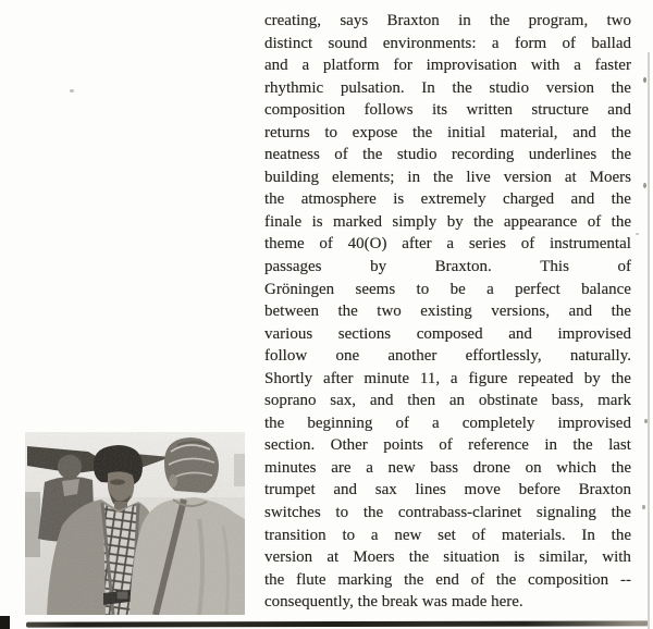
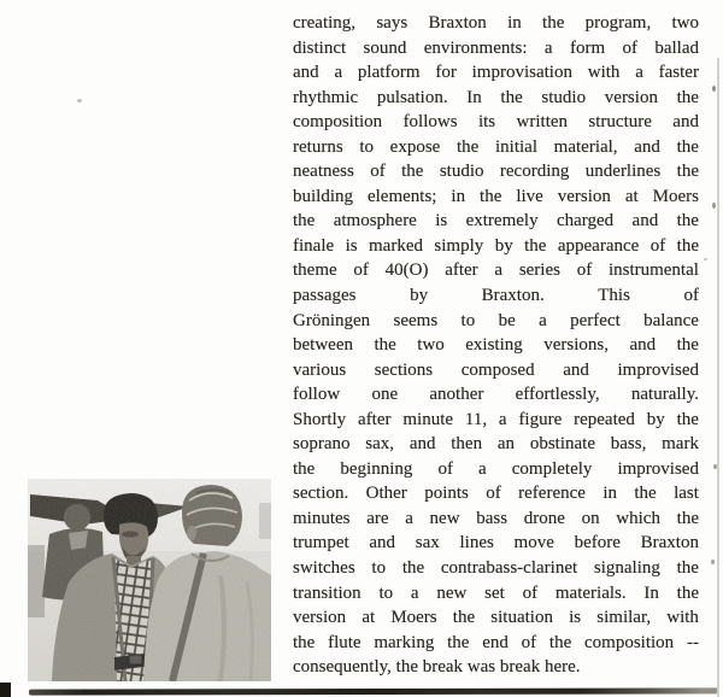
  creating,
  says
  Braxton
  in
  the
  program,
  two
  distinct
  sound
  environments:
  a
  form
  of
  ballad
  and
  a
  platform
  for
  improvisation
  with
  a
  faster
  rhythmic
  pulsation.
  In
  the
  studio
  version
  the
  composition
  follows
  its
  written
  structure
  and
  returns
  to
  expose
  the
  initial
  material,
  and
  the
  neatness
  of
  the
  studio
  recording
  underlines
  the
  building
  elements;
  in
  the
  live
  version
  at
  Moers
  the
  atmosphere
  is
  extremely
  charged
  and
  the
  finale
  is
  marked
  simply
  by
  the
  appearance
  of
  the
  theme
  of
  40(O)
  after
  a
  series
  of
  instrumental
  passages
  by
  Braxton.
  This
  of
  Gröningen
  seems
  to
  be
  a
  perfect
  balance
  between
  the
  two
  existing
  versions,
  and
  the
  various
  sections
  composed
  and
  improvised
  follow
  one
  another
  effortlessly,
  naturally.
  Shortly
  after
  minute
  11,
  a
  figure
  repeated
  by
  the
  soprano
  sax,
  and
  then
  an
  obstinate
  bass,
  mark
  the
  beginning
  of
  a
  completely
  improvised
  section.
  Other
  points
  of
  reference
  in
  the
  last
  minutes
  are
  a
  new
  bass
  drone
  on
  which
  the
  trumpet
  and
  sax
  lines
  move
  before
  Braxton
  switches
  to
  the
  contrabass-clarinet
  signaling
  the
  transition
  to
  a
  new
  set
  of
  materials.
  In
  the
  version
  at
  Moers
  the
  situation
  is
  similar,
  with
  the
  flute
  marking
  the
  end
  of
  the
  composition
  --
- consequently, the break was made here.
+ consequently, the break was break here.
